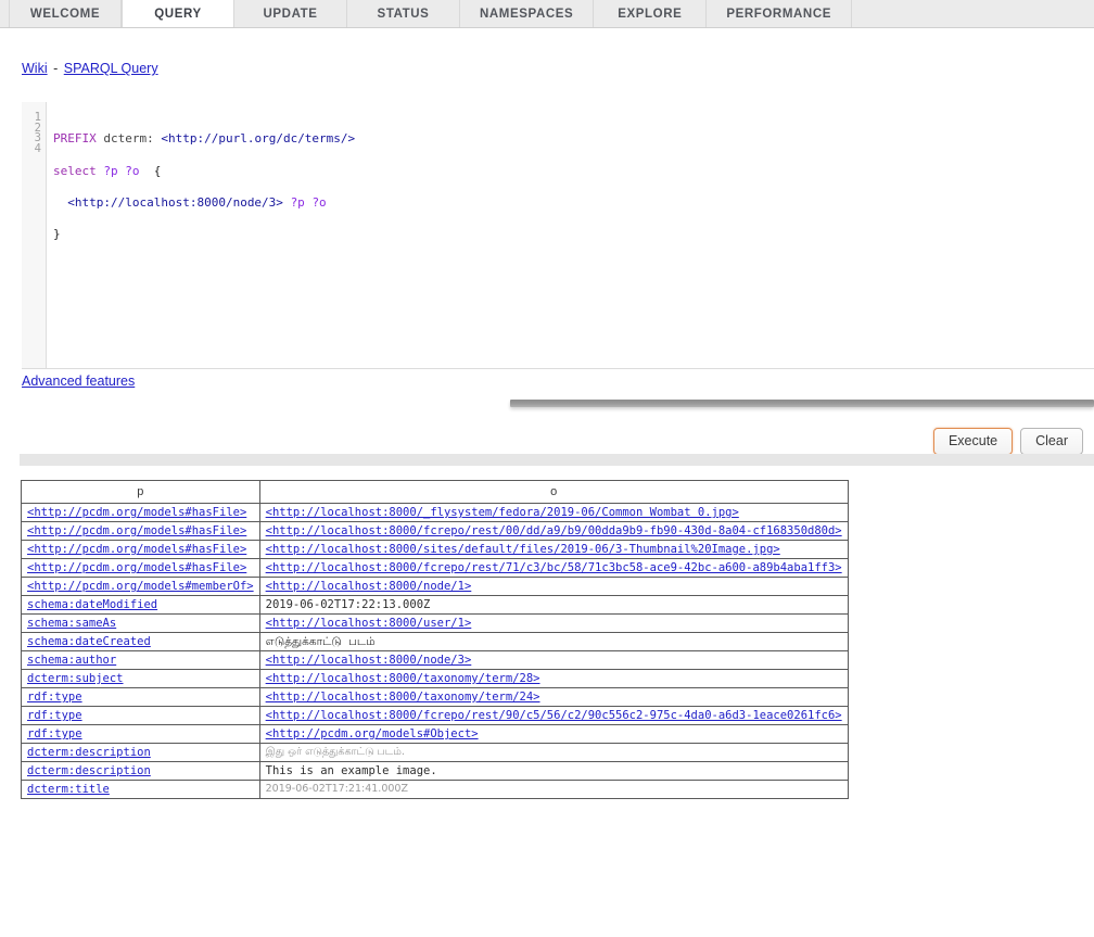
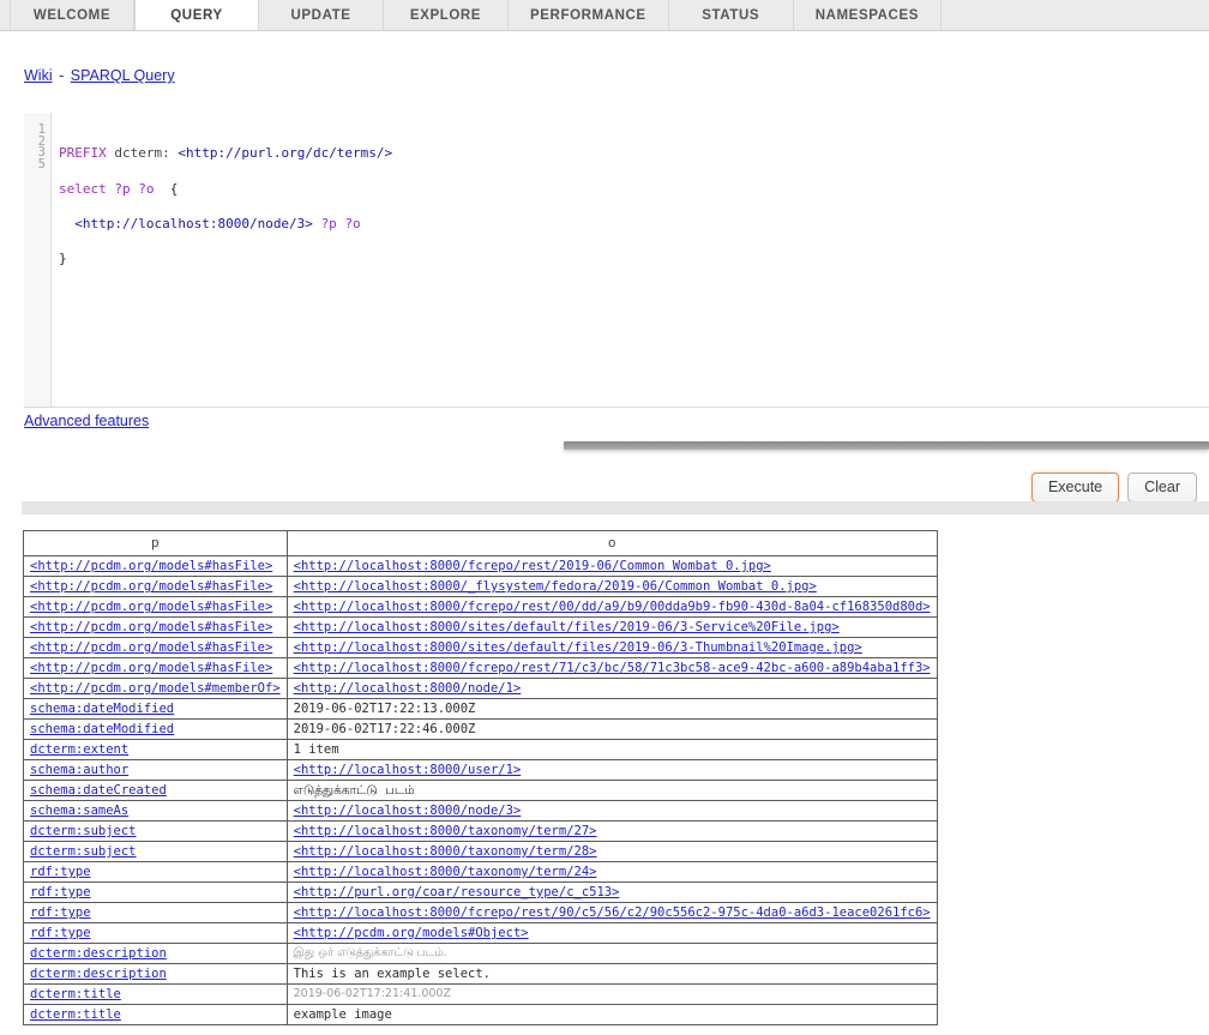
  WELCOME
  QUERY
  UPDATE
- STATUS
+ EXPLORE
- NAMESPACES
+ PERFORMANCE
- EXPLORE
+ STATUS
- PERFORMANCE
+ NAMESPACES
  Wiki - SPARQL Query
  1
  2
  3
- 4
+ 5
  PREFIX dcterm: <http://purl.org/dc/terms/>
  select ?p ?o {
  <http://localhost:8000/node/3> ?p ?o
  }
  Advanced features
  Execute
  Clear
  p	o
+ <http://pcdm.org/models#hasFile>	<http://localhost:8000/fcrepo/rest/2019-06/Common Wombat 0.jpg>
  <http://pcdm.org/models#hasFile>	<http://localhost:8000/_flysystem/fedora/2019-06/Common Wombat 0.jpg>
  <http://pcdm.org/models#hasFile>	<http://localhost:8000/fcrepo/rest/00/dd/a9/b9/00dda9b9-fb90-430d-8a04-cf168350d80d>
+ <http://pcdm.org/models#hasFile>	<http://localhost:8000/sites/default/files/2019-06/3-Service%20File.jpg>
  <http://pcdm.org/models#hasFile>	<http://localhost:8000/sites/default/files/2019-06/3-Thumbnail%20Image.jpg>
  <http://pcdm.org/models#hasFile>	<http://localhost:8000/fcrepo/rest/71/c3/bc/58/71c3bc58-ace9-42bc-a600-a89b4aba1ff3>
  <http://pcdm.org/models#memberOf>	<http://localhost:8000/node/1>
  schema:dateModified	2019-06-02T17:22:13.000Z
+ schema:dateModified	2019-06-02T17:22:46.000Z
+ dcterm:extent	1 item
- schema:sameAs	<http://localhost:8000/user/1>
+ schema:author	<http://localhost:8000/user/1>
  schema:dateCreated	எடுத்துக்காட்டு படம்
- schema:author	<http://localhost:8000/node/3>
+ schema:sameAs	<http://localhost:8000/node/3>
+ dcterm:subject	<http://localhost:8000/taxonomy/term/27>
  dcterm:subject	<http://localhost:8000/taxonomy/term/28>
  rdf:type	<http://localhost:8000/taxonomy/term/24>
+ rdf:type	<http://purl.org/coar/resource_type/c_c513>
  rdf:type	<http://localhost:8000/fcrepo/rest/90/c5/56/c2/90c556c2-975c-4da0-a6d3-1eace0261fc6>
  rdf:type	<http://pcdm.org/models#Object>
  dcterm:description	இது ஒர் எடுத்துக்காட்டு படம்.
- dcterm:description	This is an example image.
+ dcterm:description	This is an example select.
  dcterm:title	2019-06-02T17:21:41.000Z
+ dcterm:title	example image
